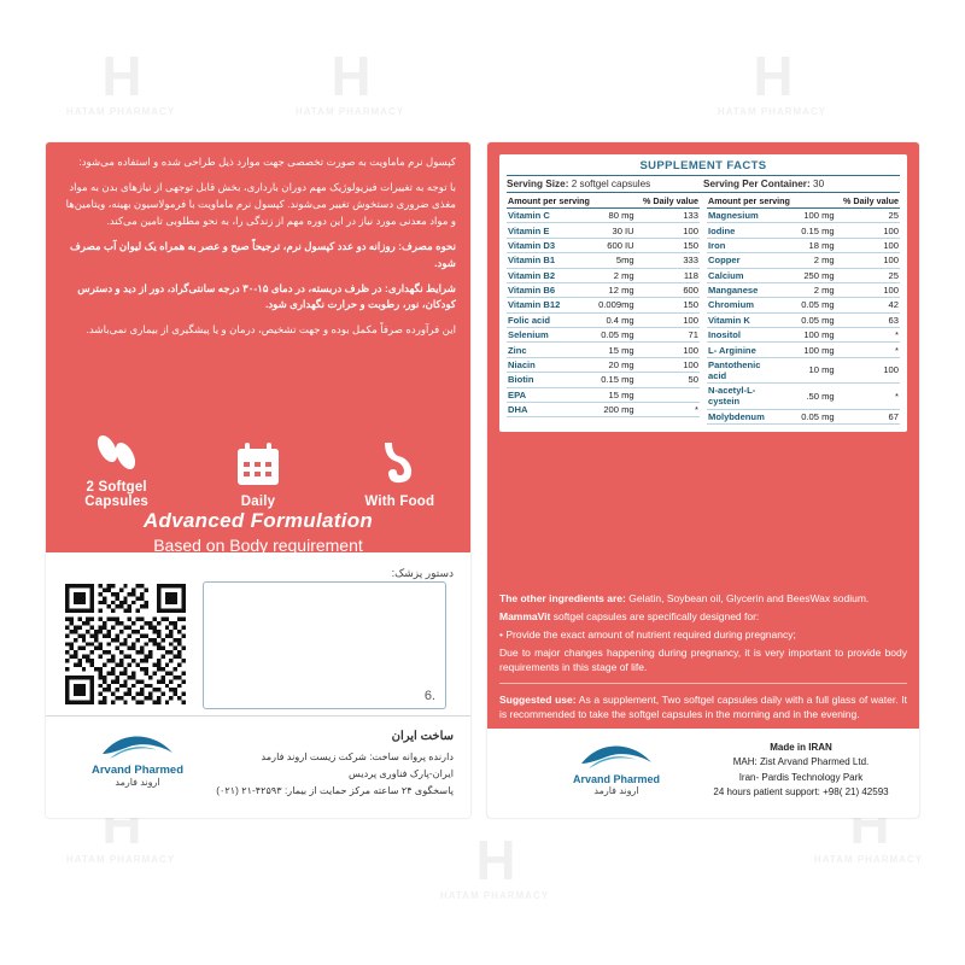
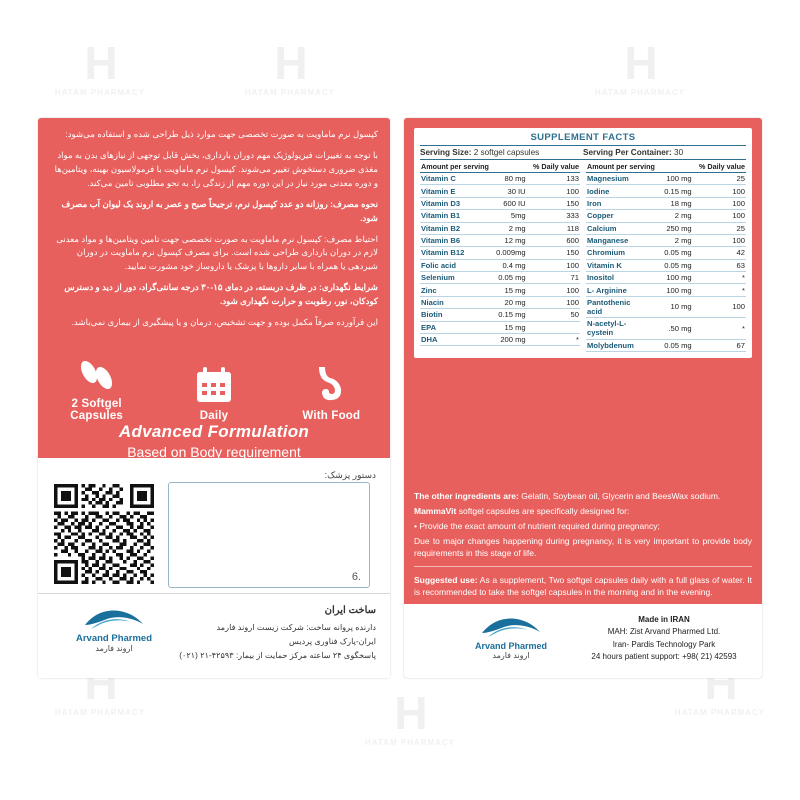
  H
  H
  کپسول نرم ماماویت به صورت تخصصی جهت موارد ذیل طراحی شده و استفاده می‌شود:
- با توجه به تغییرات فیزیولوژیک مهم دوران بارداری، بخش قابل توجهی از نیازهای بدن به مواد مغذی ضروری دستخوش تغییر می‌شوند. کپسول نرم ماماویت با فرمولاسیون بهینه، ویتامین‌ها و مواد معدنی مورد نیاز در این دوره مهم از زندگی را، به نحو مطلوبی تامین می‌کند.
+ با توجه به تغییرات فیزیولوژیک مهم دوران بارداری، بخش قابل توجهی از نیازهای بدن به مواد مغذی ضروری دستخوش تغییر می‌شوند. کپسول نرم ماماویت با فرمولاسیون بهینه، ویتامین‌ها و دوره معدنی مورد نیاز در این دوره مهم از زندگی را، به نحو مطلوبی تامین می‌کند.
- نحوه مصرف: روزانه دو عدد کپسول نرم، ترجیحاً صبح و عصر به همراه یک لیوان آب مصرف شود.
+ نحوه مصرف: روزانه دو عدد کپسول نرم، ترجیحاً صبح و عصر به اروند یک لیوان آب مصرف شود.
+ احتیاط مصرف: کپسول نرم ماماویت به صورت تخصصی جهت تامین ویتامین‌ها و مواد معدنی لازم در دوران بارداری طراحی شده است. برای مصرف کپسول نرم ماماویت در دوران شیردهی یا همراه با سایر داروها با پزشک یا داروساز خود مشورت نمایید.
  شرایط نگهداری: در ظرف دربسته، در دمای ۱۵-۳۰ درجه سانتی‌گراد، دور از دید و دسترس کودکان، نور، رطوبت و حرارت نگهداری شود.
  این فرآورده صرفاً مکمل بوده و جهت تشخیص، درمان و یا پیشگیری از بیماری نمی‌باشد.
  2 Softgel Capsules
  Daily
  With Food
  Advanced Formulation
  Based on Body requirement
  دستور پزشک:
  6.
  ساخت ایران
  دارنده پروانه ساخت: شرکت زیست اروند فارمد
  ایران-پارک فناوری پردیس
  پاسخگوی ۲۴ ساعته مرکز حمایت از بیمار: ۴۲۵۹۳-۲۱ (۰۲۱)
  Arvand Pharmed
  اروند فارمد
  SUPPLEMENT FACTS
  Serving Size: 2 softgel capsules
  Serving Per Container: 30
  Amount per serving	% Daily value
  Vitamin C	80 mg	133
  Vitamin E	30 IU	100
  Vitamin D3	600 IU	150
  Vitamin B1	5mg	333
  Vitamin B2	2 mg	118
  Vitamin B6	12 mg	600
  Vitamin B12	0.009mg	150
  Folic acid	0.4 mg	100
  Selenium	0.05 mg	71
  Zinc	15 mg	100
  Niacin	20 mg	100
  Biotin	0.15 mg	50
  EPA	15 mg
  DHA	200 mg	*
  Amount per serving	% Daily value
  Magnesium	100 mg	25
  Iodine	0.15 mg	100
  Iron	18 mg	100
  Copper	2 mg	100
  Calcium	250 mg	25
  Manganese	2 mg	100
  Chromium	0.05 mg	42
  Vitamin K	0.05 mg	63
  Inositol	100 mg	*
  L- Arginine	100 mg	*
  Pantothenic acid	10 mg	100
  N-acetyl-L-cystein	.50 mg	*
  Molybdenum	0.05 mg	67
  The other ingredients are: Gelatin, Soybean oil, Glycerin and BeesWax sodium.
  MammaVit softgel capsules are specifically designed for:
  • Provide the exact amount of nutrient required during pregnancy;
  Due to major changes happening during pregnancy, it is very important to provide body requirements in this stage of life.
  Suggested use: As a supplement, Two softgel capsules daily with a full glass of water. It is recommended to take the softgel capsules in the morning and in the evening.
  Arvand Pharmed
  اروند فارمد
  Made in IRAN
  MAH: Zist Arvand Pharmed Ltd.
  Iran- Pardis Technology Park
  24 hours patient support: +98( 21) 42593
